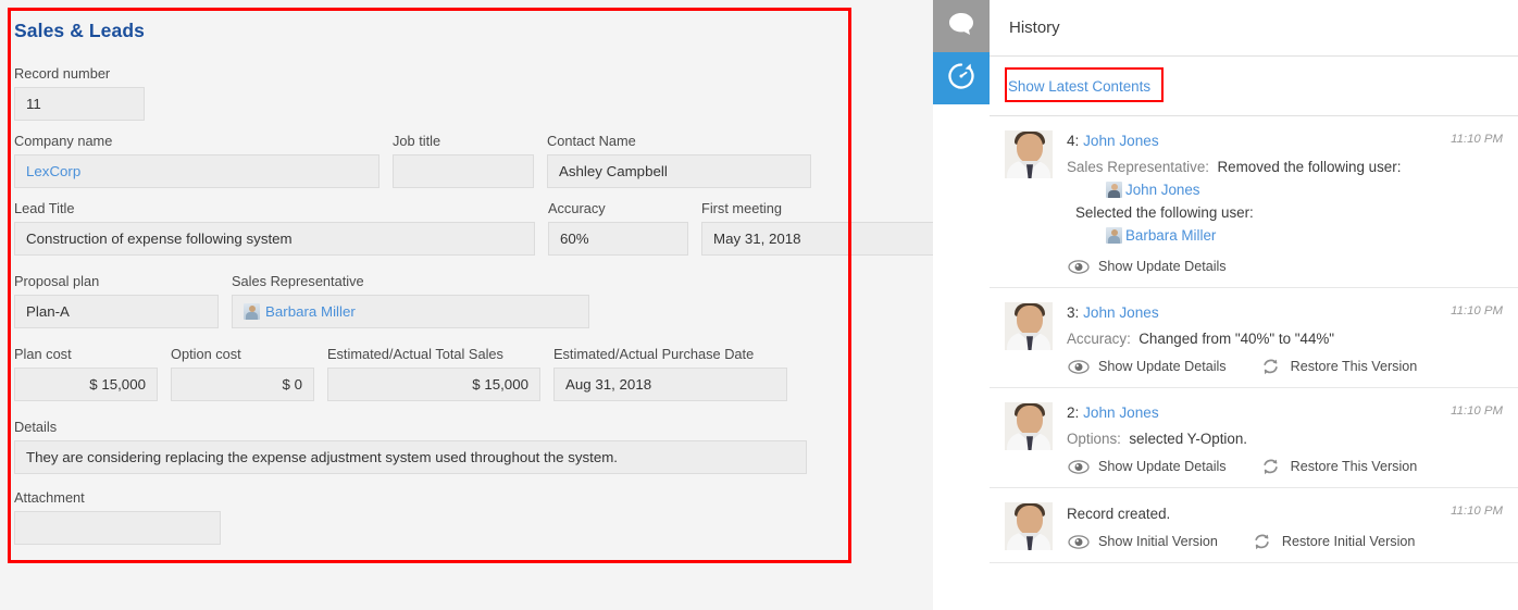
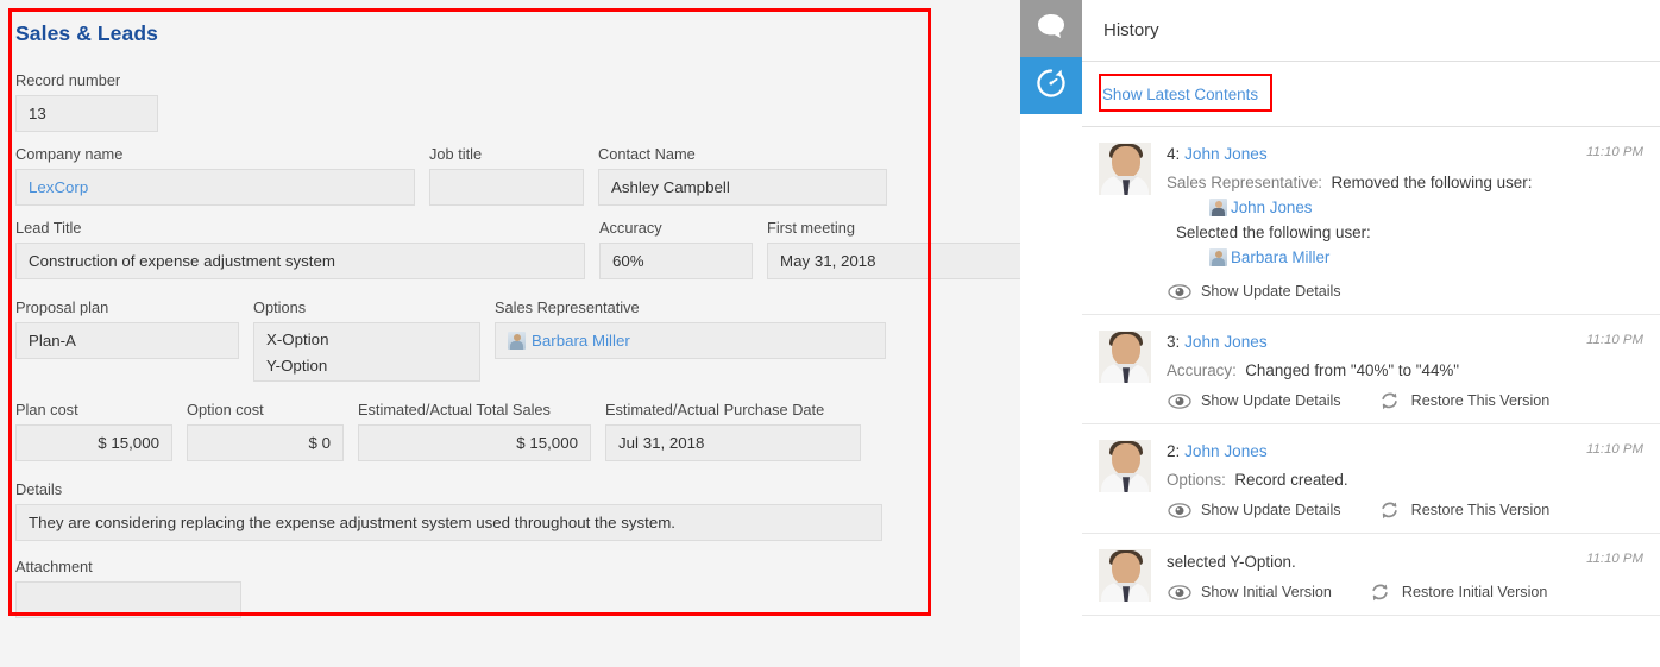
  Sales & Leads
  Record number
- 11
+ 13
  Company name
  LexCorp
  Job title
  Contact Name
  Ashley Campbell
  Lead Title
- Construction of expense following system
+ Construction of expense adjustment system
  Accuracy
  60%
  First meeting
  May 31, 2018
  Proposal plan
  Plan-A
+ Options
+ X-Option
+ Y-Option
  Sales Representative
  Barbara Miller
  Plan cost
  $ 15,000
  Option cost
  $ 0
  Estimated/Actual Total Sales
  $ 15,000
  Estimated/Actual Purchase Date
- Aug 31, 2018
+ Jul 31, 2018
  Details
  They are considering replacing the expense adjustment system used throughout the system.
  Attachment
  History
  Show Latest Contents
  4: John Jones
  Sales Representative: Removed the following user:
  John Jones
  Selected the following user:
  Barbara Miller
  Show Update Details
  11:10 PM
  3: John Jones
  Accuracy: Changed from "40%" to "44%"
  Show Update Details
  Restore This Version
  11:10 PM
  2: John Jones
- Options: selected Y-Option.
+ Options: Record created.
  Show Update Details
  Restore This Version
  11:10 PM
- Record created.
+ selected Y-Option.
  Show Initial Version
  Restore Initial Version
  11:10 PM
